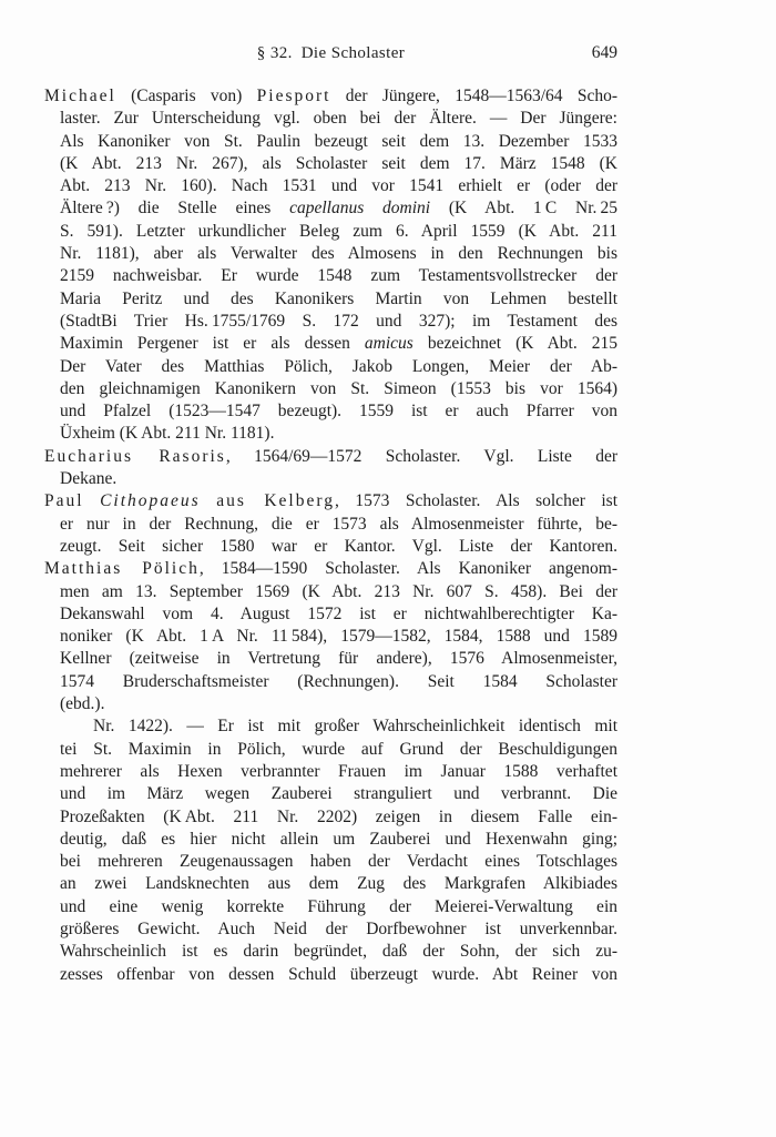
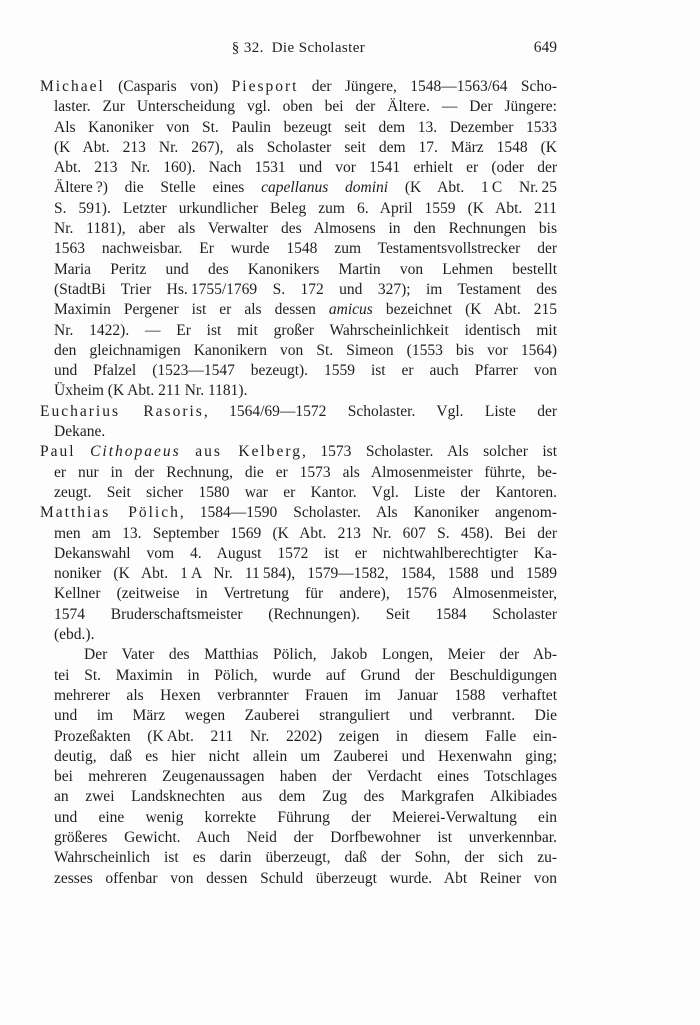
  § 32. Die Scholaster
  649
  Michael (Casparis von) Piesport der Jüngere, 1548—1563/64 Scho-
  laster. Zur Unterscheidung vgl. oben bei der Ältere. — Der Jüngere:
  Als Kanoniker von St. Paulin bezeugt seit dem 13. Dezember 1533
  (K Abt. 213 Nr. 267), als Scholaster seit dem 17. März 1548 (K
  Abt. 213 Nr. 160). Nach 1531 und vor 1541 erhielt er (oder der
  Ältere ?) die Stelle eines capellanus domini (K Abt. 1 C Nr. 25
  S. 591). Letzter urkundlicher Beleg zum 6. April 1559 (K Abt. 211
  Nr. 1181), aber als Verwalter des Almosens in den Rechnungen bis
- 2159 nachweisbar. Er wurde 1548 zum Testamentsvollstrecker der
+ 1563 nachweisbar. Er wurde 1548 zum Testamentsvollstrecker der
  Maria Peritz und des Kanonikers Martin von Lehmen bestellt
  (StadtBi Trier Hs. 1755/1769 S. 172 und 327); im Testament des
  Maximin Pergener ist er als dessen amicus bezeichnet (K Abt. 215
- Der Vater des Matthias Pölich, Jakob Longen, Meier der Ab-
+ Nr. 1422). — Er ist mit großer Wahrscheinlichkeit identisch mit
  den gleichnamigen Kanonikern von St. Simeon (1553 bis vor 1564)
  und Pfalzel (1523—1547 bezeugt). 1559 ist er auch Pfarrer von
  Üxheim (K Abt. 211 Nr. 1181).
  Eucharius Rasoris, 1564/69—1572 Scholaster. Vgl. Liste der
  Dekane.
  Paul Cithopaeus aus Kelberg, 1573 Scholaster. Als solcher ist
  er nur in der Rechnung, die er 1573 als Almosenmeister führte, be-
  zeugt. Seit sicher 1580 war er Kantor. Vgl. Liste der Kantoren.
  Matthias Pölich, 1584—1590 Scholaster. Als Kanoniker angenom-
  men am 13. September 1569 (K Abt. 213 Nr. 607 S. 458). Bei der
  Dekanswahl vom 4. August 1572 ist er nichtwahlberechtigter Ka-
  noniker (K Abt. 1 A Nr. 11 584), 1579—1582, 1584, 1588 und 1589
  Kellner (zeitweise in Vertretung für andere), 1576 Almosenmeister,
  1574 Bruderschaftsmeister (Rechnungen). Seit 1584 Scholaster
  (ebd.).
- Nr. 1422). — Er ist mit großer Wahrscheinlichkeit identisch mit
+ Der Vater des Matthias Pölich, Jakob Longen, Meier der Ab-
  tei St. Maximin in Pölich, wurde auf Grund der Beschuldigungen
  mehrerer als Hexen verbrannter Frauen im Januar 1588 verhaftet
  und im März wegen Zauberei stranguliert und verbrannt. Die
  Prozeßakten (K Abt. 211 Nr. 2202) zeigen in diesem Falle ein-
  deutig, daß es hier nicht allein um Zauberei und Hexenwahn ging;
  bei mehreren Zeugenaussagen haben der Verdacht eines Totschlages
  an zwei Landsknechten aus dem Zug des Markgrafen Alkibiades
  und eine wenig korrekte Führung der Meierei-Verwaltung ein
  größeres Gewicht. Auch Neid der Dorfbewohner ist unverkennbar.
- Wahrscheinlich ist es darin begründet, daß der Sohn, der sich zu-
+ Wahrscheinlich ist es darin überzeugt, daß der Sohn, der sich zu-
  zesses offenbar von dessen Schuld überzeugt wurde. Abt Reiner von
